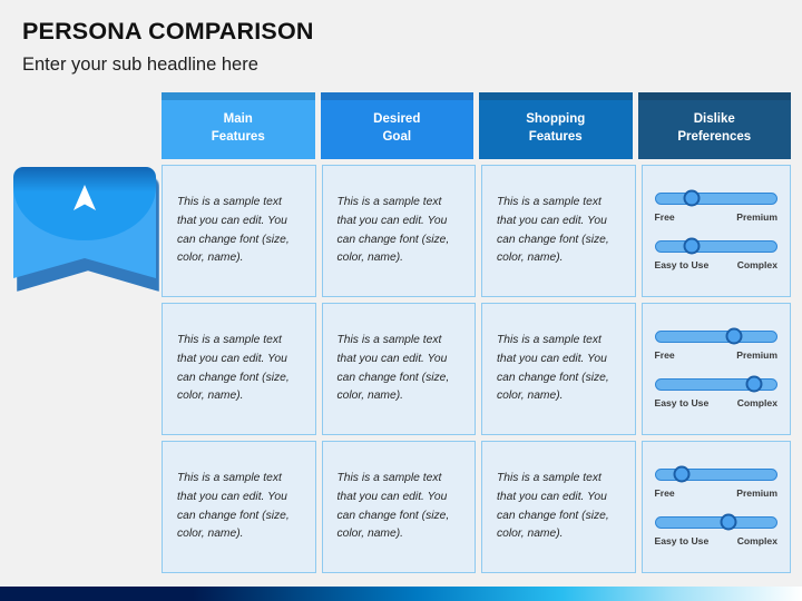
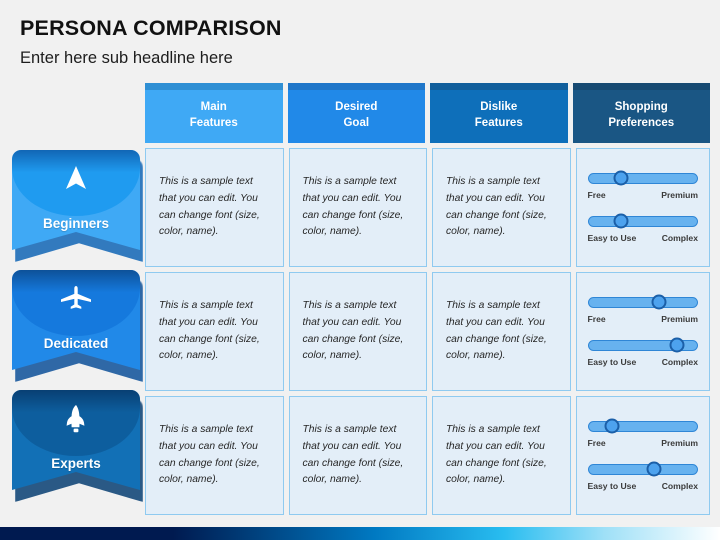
  PERSONA COMPARISON
- Enter your sub headline here
+ Enter here sub headline here
+ Beginners
+ Dedicated
+ Experts
  Main
  Features
  Desired
  Goal
- Shopping
+ Dislike
  Features
- Dislike
+ Shopping
  Preferences
  This is a sample text that you can edit. You can change font (size, color, name).
  This is a sample text that you can edit. You can change font (size, color, name).
  This is a sample text that you can edit. You can change font (size, color, name).
  Free
  Premium
  Easy to Use
  Complex
  This is a sample text that you can edit. You can change font (size, color, name).
  This is a sample text that you can edit. You can change font (size, color, name).
  This is a sample text that you can edit. You can change font (size, color, name).
  Free
  Premium
  Easy to Use
  Complex
  This is a sample text that you can edit. You can change font (size, color, name).
  This is a sample text that you can edit. You can change font (size, color, name).
  This is a sample text that you can edit. You can change font (size, color, name).
  Free
  Premium
  Easy to Use
  Complex
